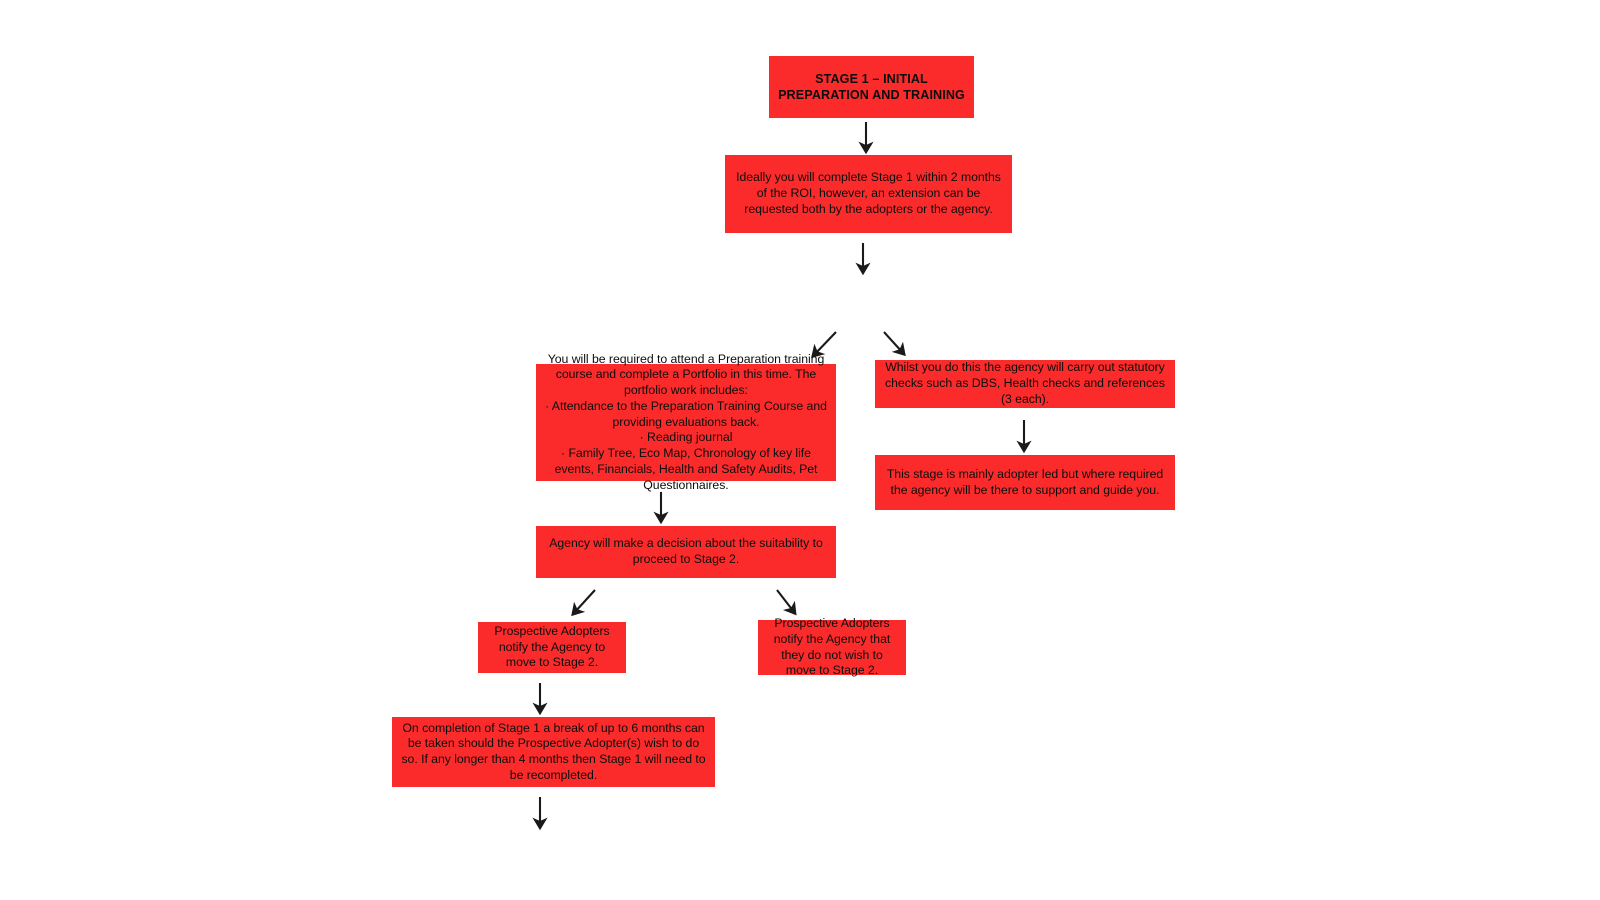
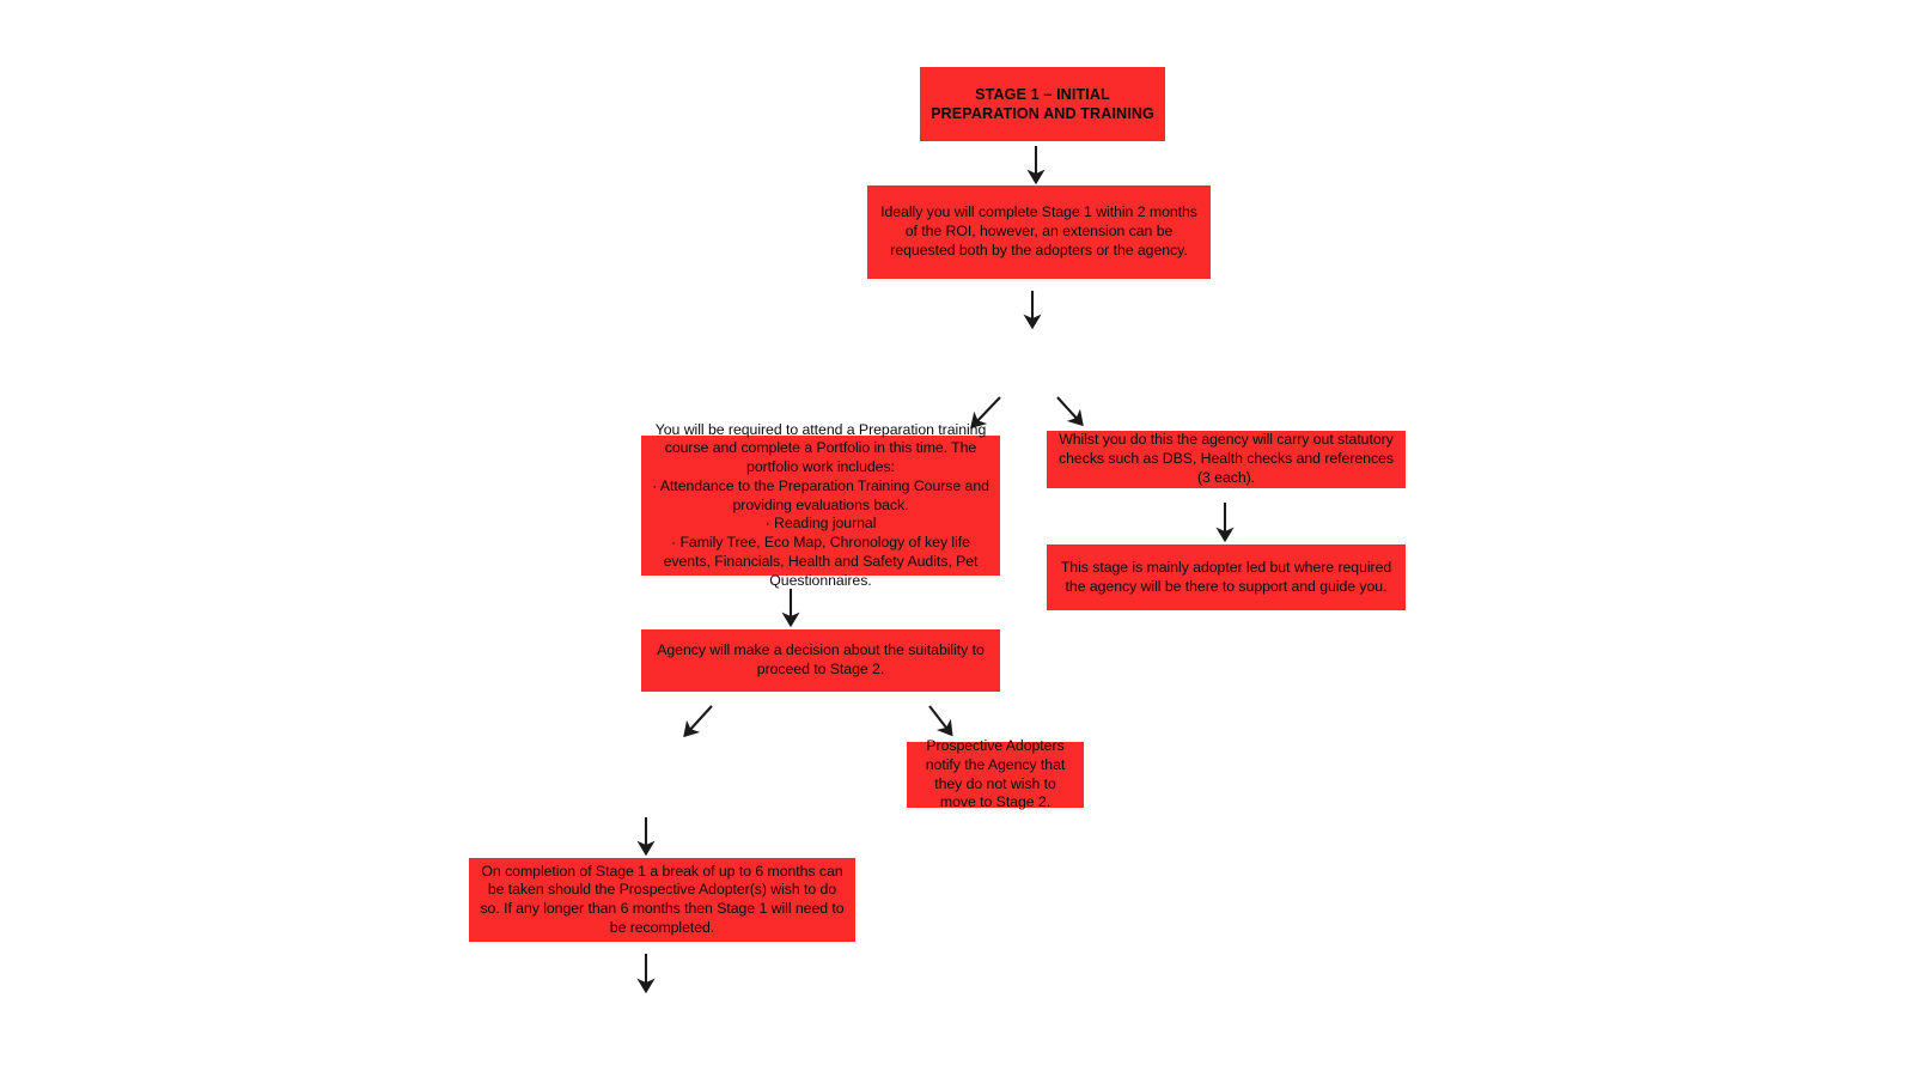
  STAGE 1 – INITIAL PREPARATION AND TRAINING
  Ideally you will complete Stage 1 within 2 months of the ROI, however, an extension can be requested both by the adopters or the agency.
  You will be required to attend a Preparation training course and complete a Portfolio in this time. The portfolio work includes:
  · Attendance to the Preparation Training Course and providing evaluations back.
  · Reading journal
  · Family Tree, Eco Map, Chronology of key life events, Financials, Health and Safety Audits, Pet Questionnaires.
  Whilst you do this the agency will carry out statutory checks such as DBS, Health checks and references (3 each).
  This stage is mainly adopter led but where required the agency will be there to support and guide you.
  Agency will make a decision about the suitability to proceed to Stage 2.
- Prospective Adopters notify the Agency to move to Stage 2.
  Prospective Adopters notify the Agency that they do not wish to move to Stage 2.
- On completion of Stage 1 a break of up to 6 months can be taken should the Prospective Adopter(s) wish to do so. If any longer than 4 months then Stage 1 will need to be recompleted.
+ On completion of Stage 1 a break of up to 6 months can be taken should the Prospective Adopter(s) wish to do so. If any longer than 6 months then Stage 1 will need to be recompleted.
